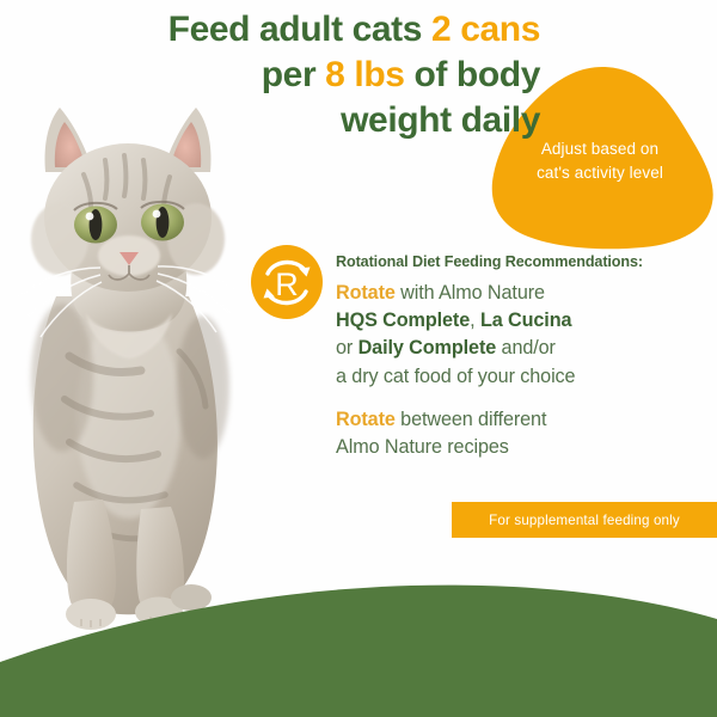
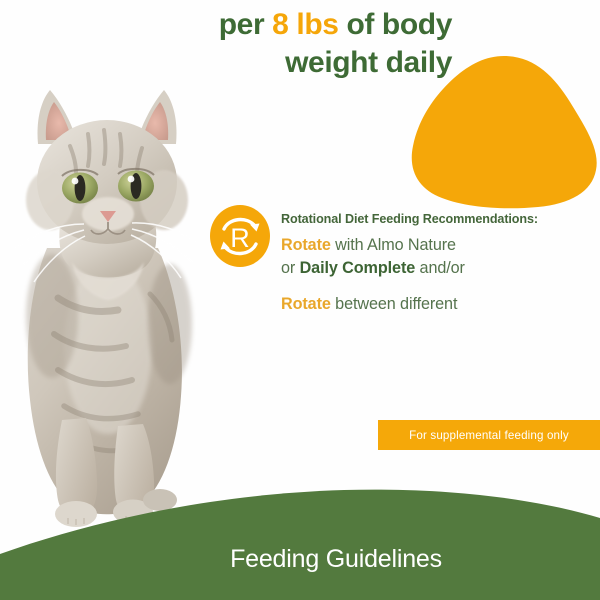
- Feed adult cats 2 cans
  per 8 lbs of body
  weight daily
- Adjust based on
- cat's activity level
  R
  Rotational Diet Feeding Recommendations:
  Rotate with Almo Nature
- HQS Complete, La Cucina
  or Daily Complete and/or
- a dry cat food of your choice
  Rotate between different
- Almo Nature recipes
  For supplemental feeding only
+ Feeding Guidelines
